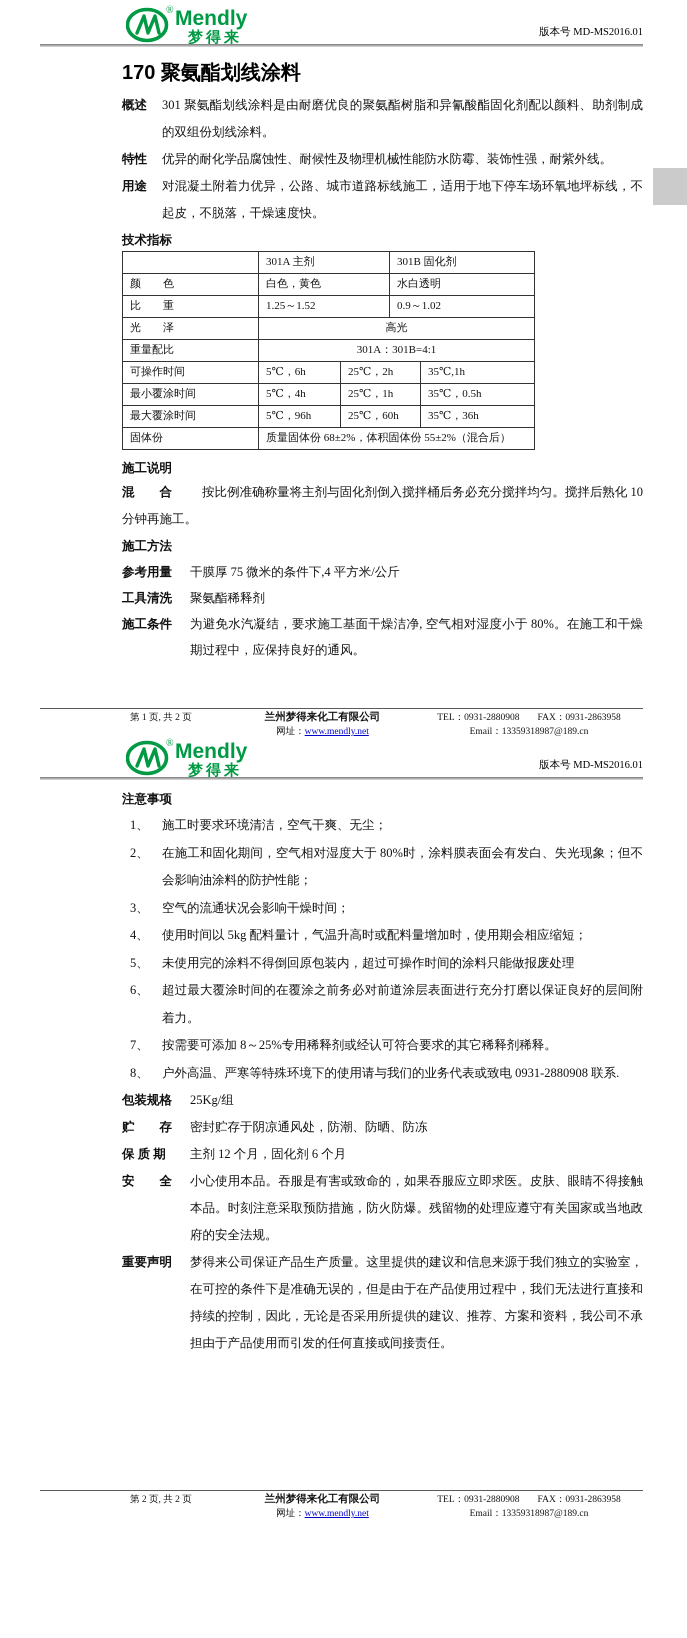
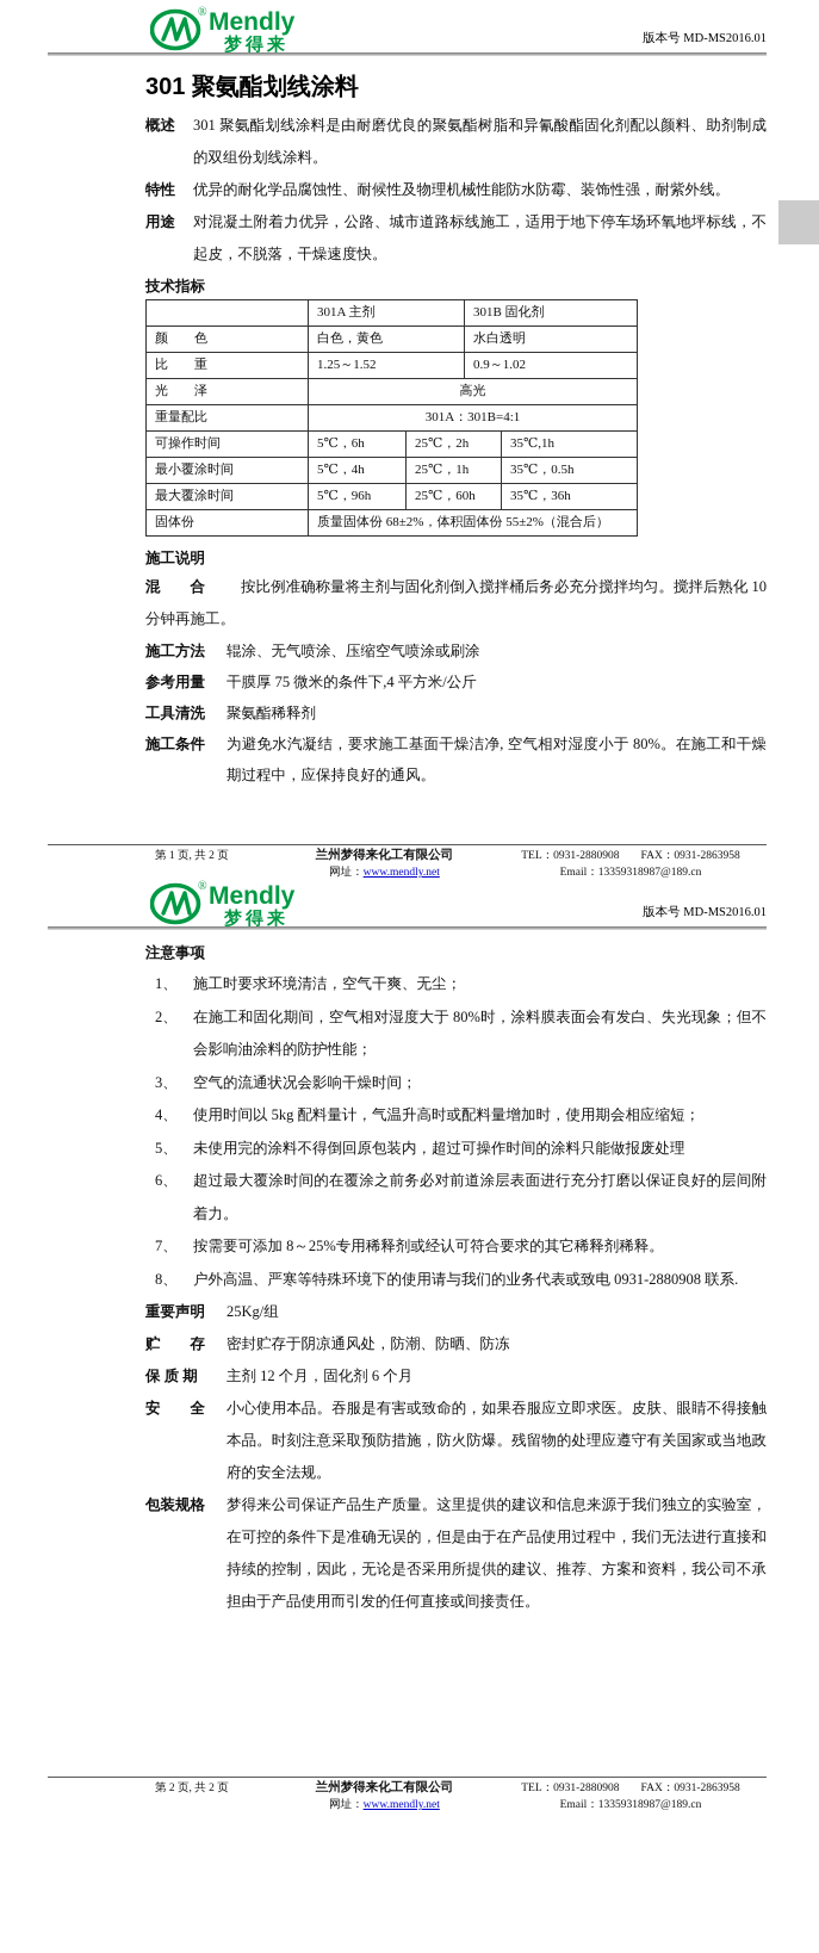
  ®
  Mendly
  梦得来
  版本号 MD-MS2016.01
- 170 聚氨酯划线涂料
+ 301 聚氨酯划线涂料
  概述
  301 聚氨酯划线涂料是由耐磨优良的聚氨酯树脂和异氰酸酯固化剂配以颜料、助剂制成的双组份划线涂料。
  特性
  优异的耐化学品腐蚀性、耐候性及物理机械性能防水防霉、装饰性强，耐紫外线。
  用途
  对混凝土附着力优异，公路、城市道路标线施工，适用于地下停车场环氧地坪标线，不起皮，不脱落，干燥速度快。
  技术指标
  301A 主剂
  301B 固化剂
  颜 色
  白色，黄色
  水白透明
  比 重
  1.25～1.52
  0.9～1.02
  光 泽
  高光
  重量配比
  301A：301B=4:1
  可操作时间
  5℃，6h
  25℃，2h
  35℃,1h
  最小覆涂时间
  5℃，4h
  25℃，1h
  35℃，0.5h
  最大覆涂时间
  5℃，96h
  25℃，60h
  35℃，36h
  固体份
  质量固体份 68±2%，体积固体份 55±2%（混合后）
  施工说明
  混 合 按比例准确称量将主剂与固化剂倒入搅拌桶后务必充分搅拌均匀。搅拌后熟化 10 分钟再施工。
  施工方法
+ 辊涂、无气喷涂、压缩空气喷涂或刷涂
  参考用量
  干膜厚 75 微米的条件下,4 平方米/公斤
  工具清洗
  聚氨酯稀释剂
  施工条件
  为避免水汽凝结，要求施工基面干燥洁净, 空气相对湿度小于 80%。在施工和干燥期过程中，应保持良好的通风。
  第 1 页, 共 2 页
  兰州梦得来化工有限公司
  网址：www.mendly.net
  TEL：0931-2880908 FAX：0931-2863958
  Email：13359318987@189.cn
  ®
  Mendly
  梦得来
  版本号 MD-MS2016.01
  注意事项
  1、
  施工时要求环境清洁，空气干爽、无尘；
  2、
  在施工和固化期间，空气相对湿度大于 80%时，涂料膜表面会有发白、失光现象；但不会影响油涂料的防护性能；
  3、
  空气的流通状况会影响干燥时间；
  4、
  使用时间以 5kg 配料量计，气温升高时或配料量增加时，使用期会相应缩短；
  5、
  未使用完的涂料不得倒回原包装内，超过可操作时间的涂料只能做报废处理
  6、
  超过最大覆涂时间的在覆涂之前务必对前道涂层表面进行充分打磨以保证良好的层间附着力。
  7、
  按需要可添加 8～25%专用稀释剂或经认可符合要求的其它稀释剂稀释。
  8、
  户外高温、严寒等特殊环境下的使用请与我们的业务代表或致电 0931-2880908 联系.
- 包装规格
+ 重要声明
  25Kg/组
  贮 存
  密封贮存于阴凉通风处，防潮、防晒、防冻
  保 质 期
  主剂 12 个月，固化剂 6 个月
  安 全
  小心使用本品。吞服是有害或致命的，如果吞服应立即求医。皮肤、眼睛不得接触本品。时刻注意采取预防措施，防火防爆。残留物的处理应遵守有关国家或当地政府的安全法规。
- 重要声明
+ 包装规格
  梦得来公司保证产品生产质量。这里提供的建议和信息来源于我们独立的实验室，在可控的条件下是准确无误的，但是由于在产品使用过程中，我们无法进行直接和持续的控制，因此，无论是否采用所提供的建议、推荐、方案和资料，我公司不承担由于产品使用而引发的任何直接或间接责任。
  第 2 页, 共 2 页
  兰州梦得来化工有限公司
  网址：www.mendly.net
  TEL：0931-2880908 FAX：0931-2863958
  Email：13359318987@189.cn
